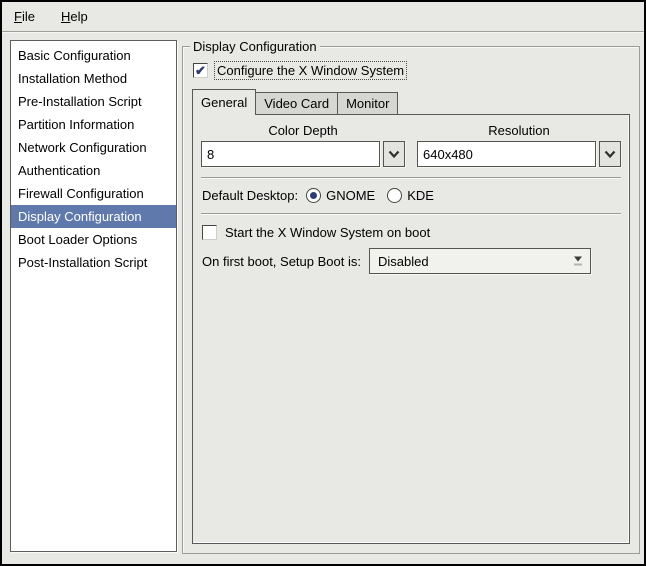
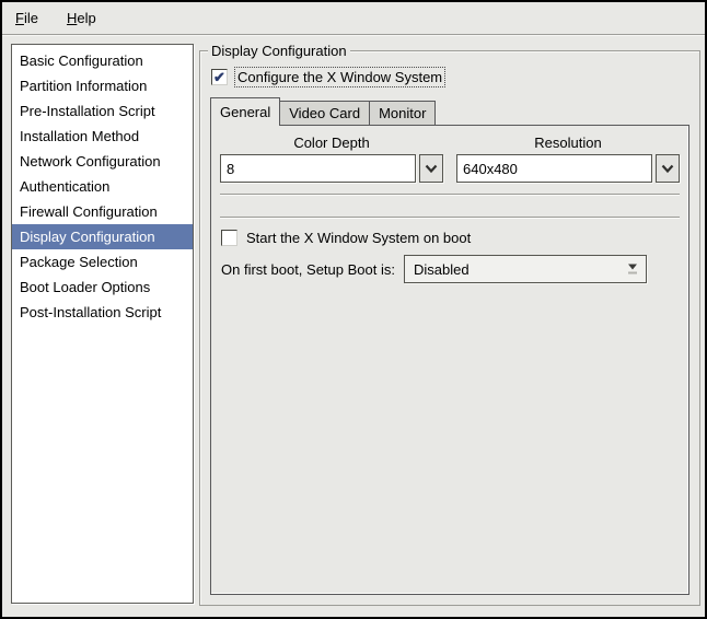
  File
  Help
  Basic Configuration
- Installation Method
+ Partition Information
  Pre-Installation Script
- Partition Information
+ Installation Method
  Network Configuration
  Authentication
  Firewall Configuration
  Display Configuration
+ Package Selection
  Boot Loader Options
  Post-Installation Script
  Display Configuration
  ✔
  Configure the X Window System
  General
  Video Card
  Monitor
  Color Depth
  8
  Resolution
  640x480
- Default Desktop:
- GNOME
- KDE
  Start the X Window System on boot
  On first boot, Setup Boot is:
  Disabled
